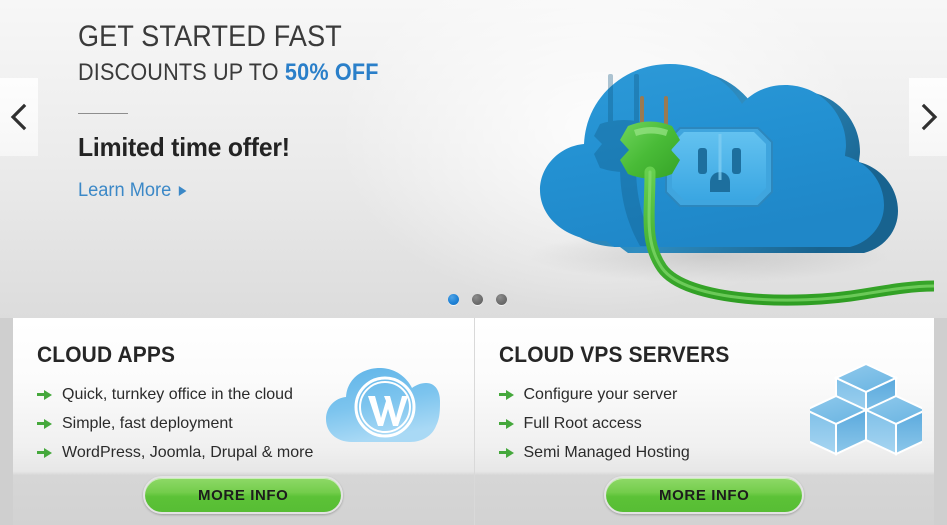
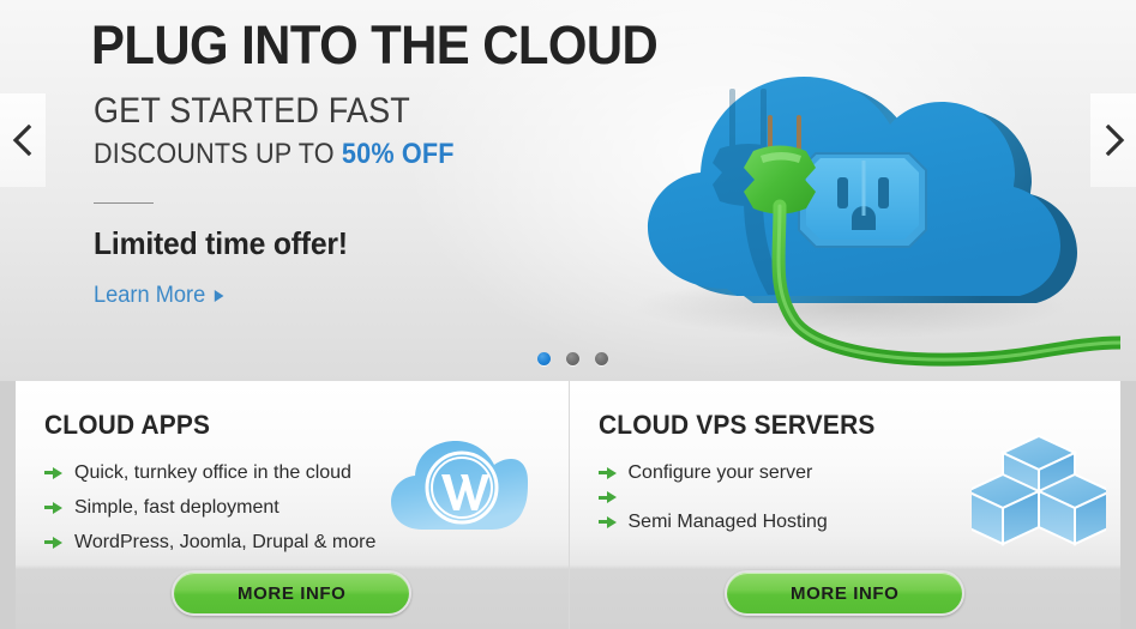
+ PLUG INTO THE CLOUD
  GET STARTED FAST
  DISCOUNTS UP TO 50% OFF
  Limited time offer!
  Learn More
  CLOUD APPS
  Quick, turnkey office in the cloud
  Simple, fast deployment
  WordPress, Joomla, Drupal & more
  MORE INFO
  CLOUD VPS SERVERS
  Configure your server
- Full Root access
  Semi Managed Hosting
  MORE INFO
